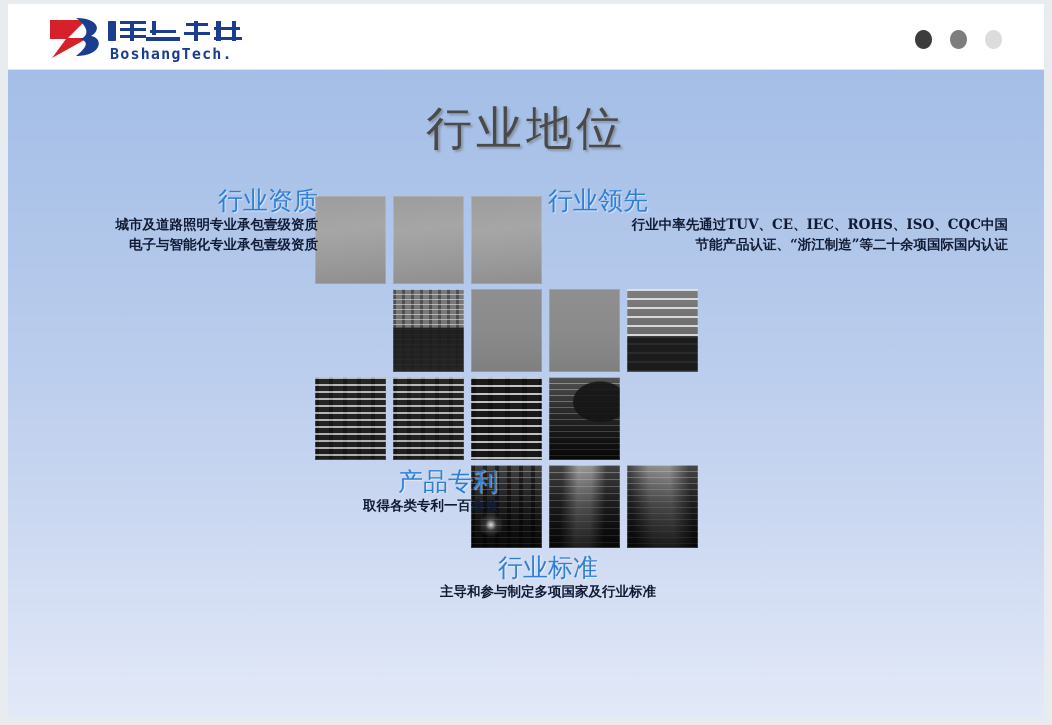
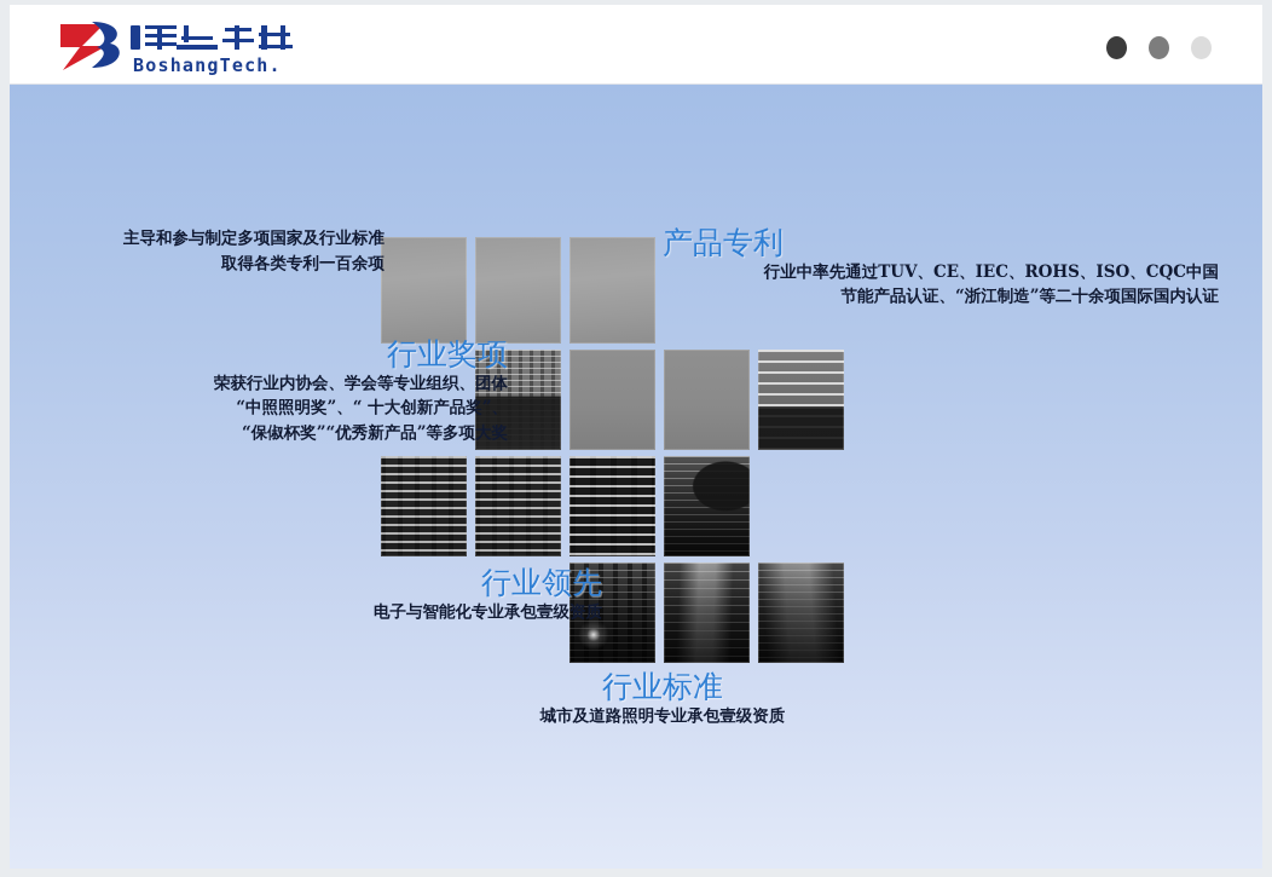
  BoshangTech.
- 行业地位
- 行业资质
- 城市及道路照明专业承包壹级资质
+ 主导和参与制定多项国家及行业标准
- 电子与智能化专业承包壹级资质
+ 取得各类专利一百余项
- 行业领先
+ 产品专利
  行业中率先通过TUV、CE、IEC、ROHS、ISO、CQC中国
  节能产品认证、“浙江制造”等二十余项国际国内认证
+ 行业奖项
+ 荣获行业内协会、学会等专业组织、团体
+ “中照照明奖”、“ 十大创新产品奖”、
+ “保俶杯奖”“优秀新产品”等多项大奖
- 产品专利
+ 行业领先
- 取得各类专利一百余项
+ 电子与智能化专业承包壹级资质
  行业标准
- 主导和参与制定多项国家及行业标准
+ 城市及道路照明专业承包壹级资质
